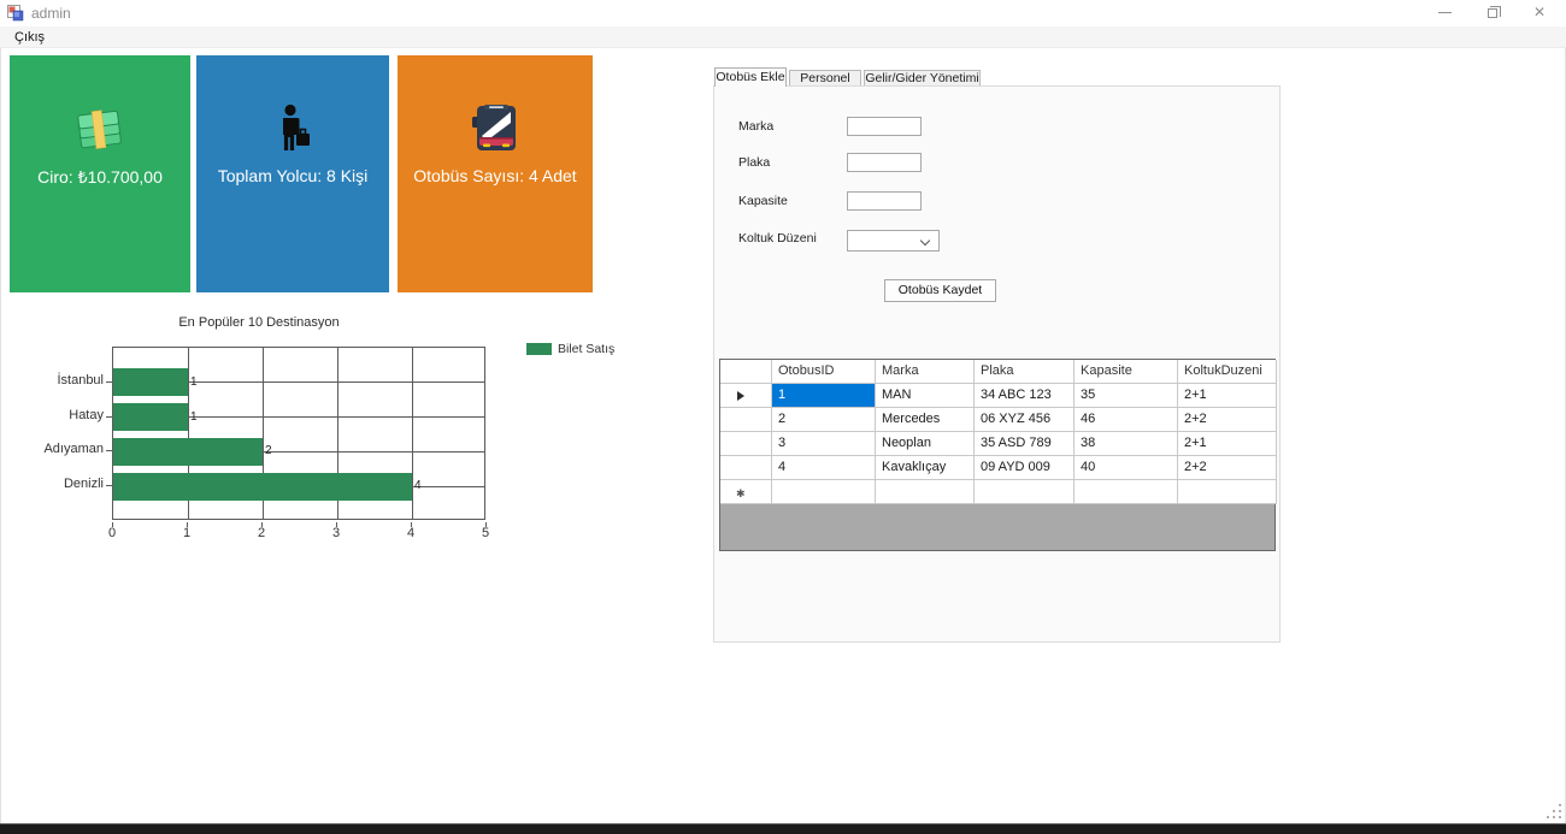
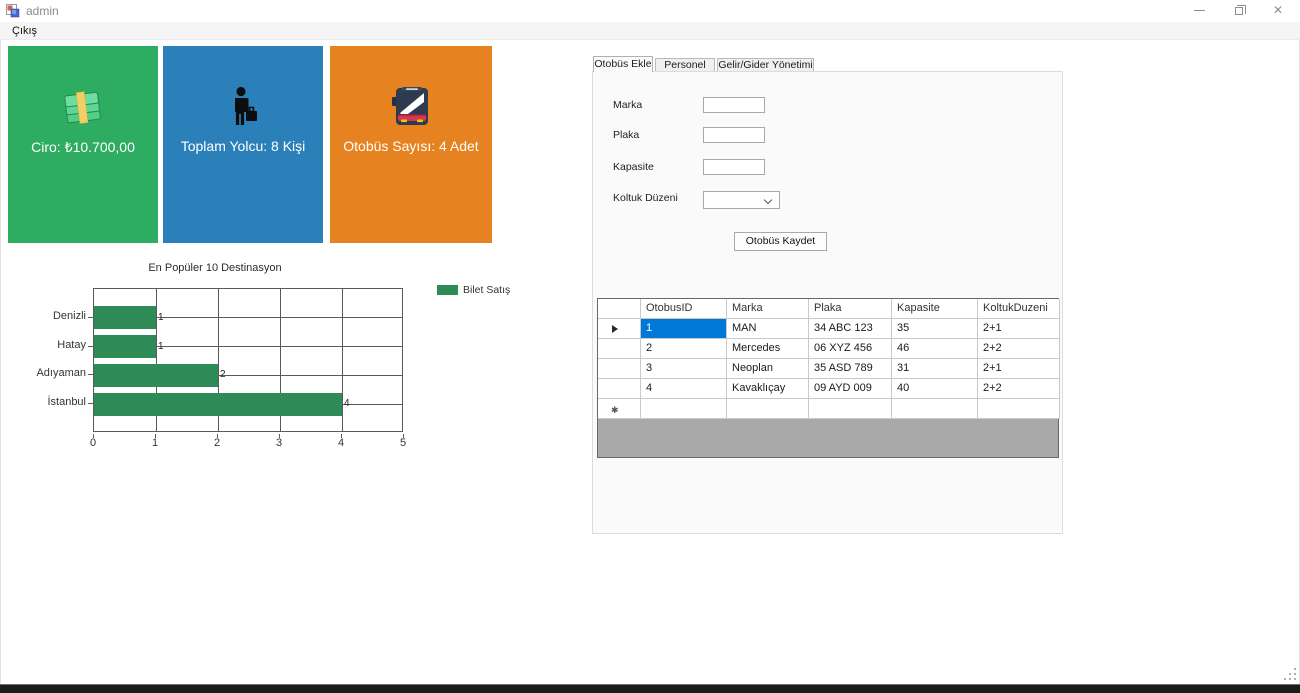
  admin
  ✕
  Çıkış
  Ciro: ₺10.700,00
  Toplam Yolcu: 8 Kişi
  Otobüs Sayısı: 4 Adet
  En Popüler 10 Destinasyon
  Bilet Satış
  1
  1
  2
  4
- İstanbul
+ Denizli
  Hatay
  Adıyaman
- Denizli
+ İstanbul
  0
  1
  2
  3
  4
  5
  Otobüs Ekle
  Gelir/Gider Yönetimi
  Marka
  Plaka
  Kapasite
  Koltuk Düzeni
  Otobüs Kaydet
  OtobusID
  Marka
  Plaka
  Kapasite
  KoltukDuzeni
  1
  MAN
  34 ABC 123
  35
  2+1
  2
  Mercedes
  06 XYZ 456
  46
  2+2
  3
  Neoplan
  35 ASD 789
- 38
+ 31
  2+1
  4
  Kavaklıçay
  09 AYD 009
  40
  2+2
  ✱
